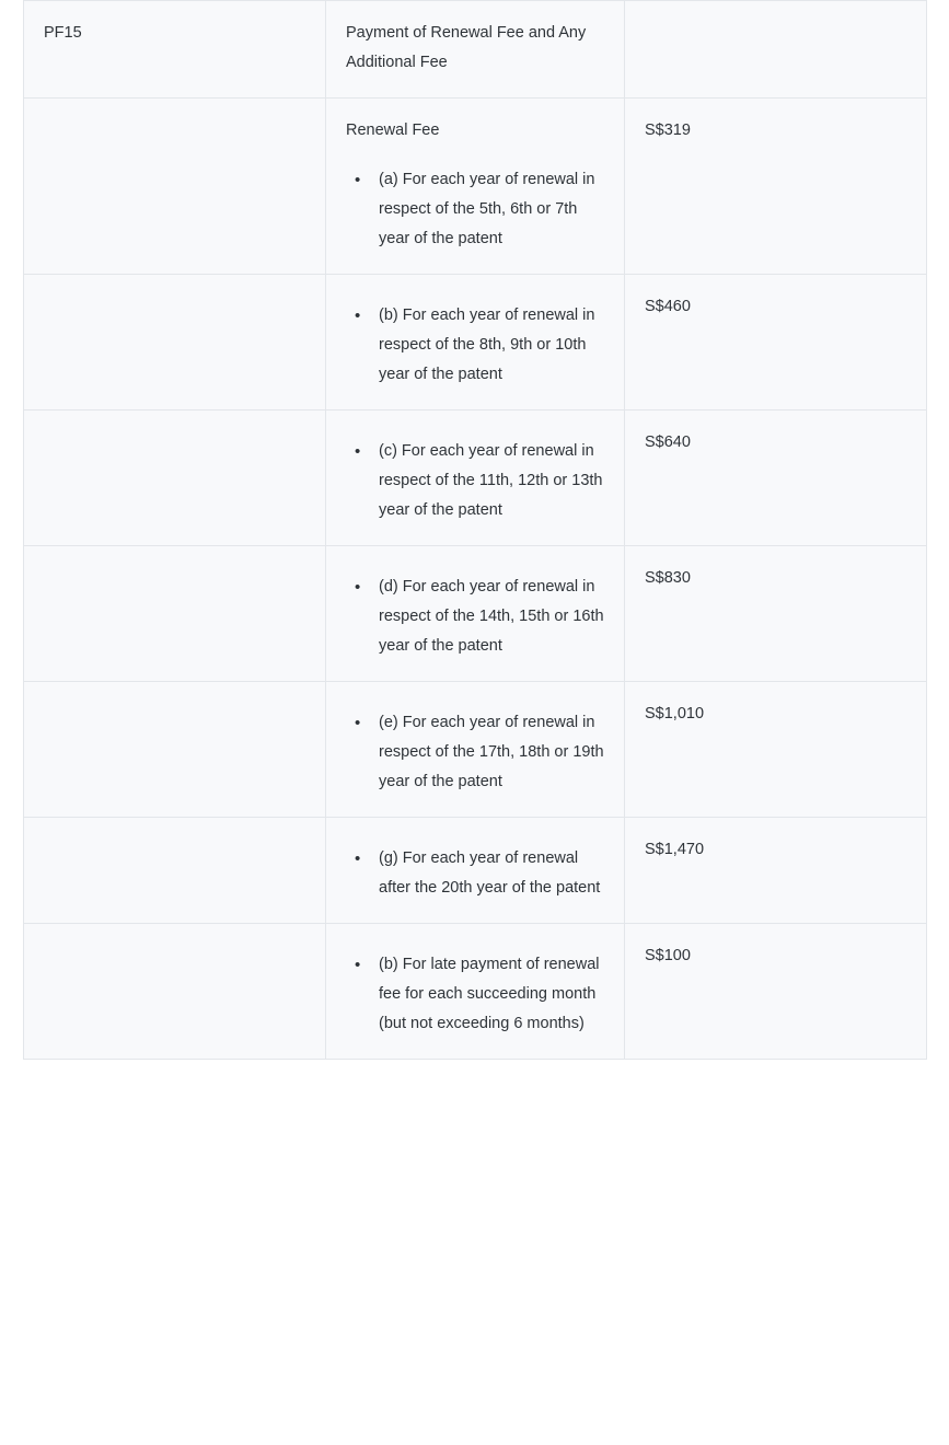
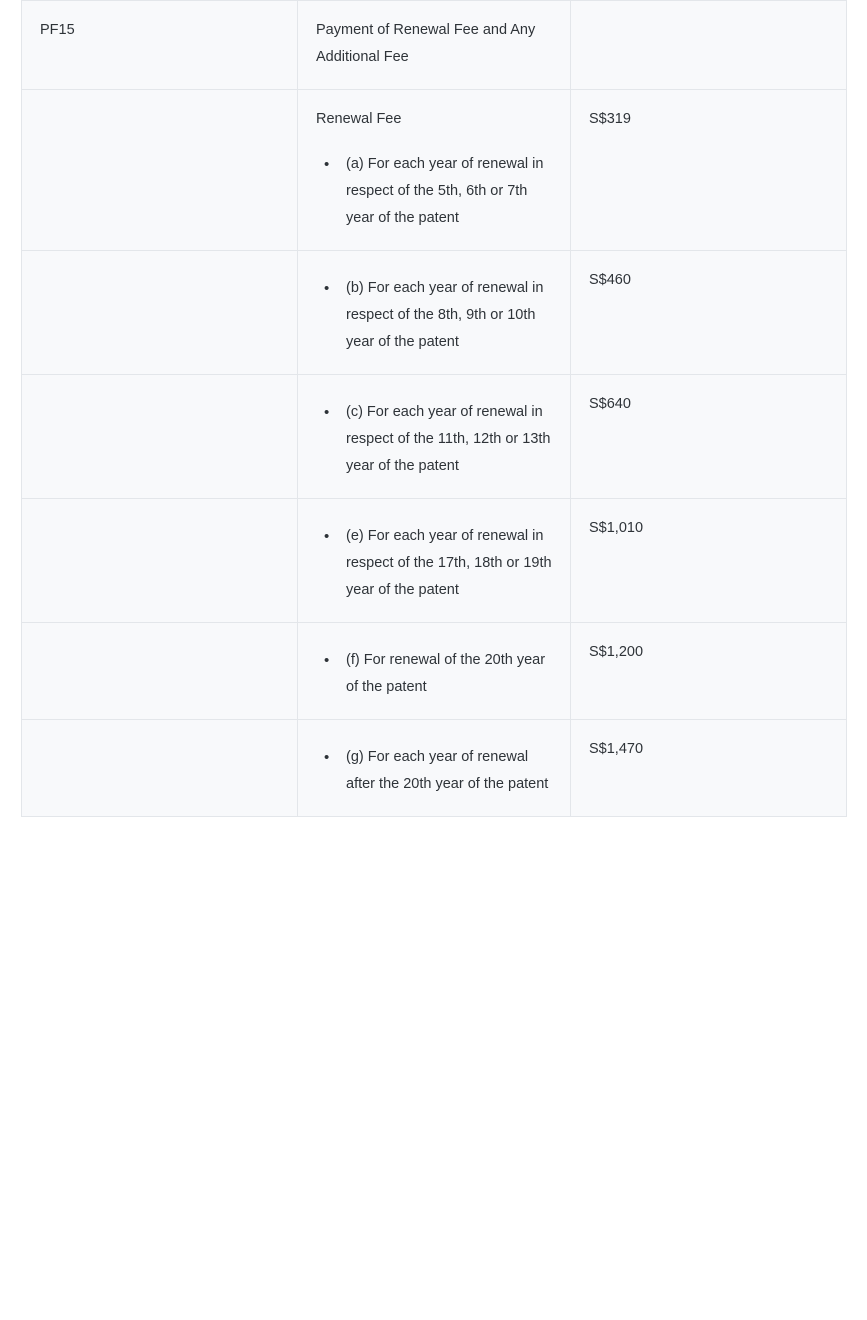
  PF15	Payment of Renewal Fee and Any Additional Fee
  	Renewal Fee (a) For each year of renewal in respect of the 5th, 6th or 7th year of the patent	S$319
  	(b) For each year of renewal in respect of the 8th, 9th or 10th year of the patent	S$460
  	(c) For each year of renewal in respect of the 11th, 12th or 13th year of the patent	S$640
- 	(d) For each year of renewal in respect of the 14th, 15th or 16th year of the patent	S$830
  	(e) For each year of renewal in respect of the 17th, 18th or 19th year of the patent	S$1,010
+ 	(f) For renewal of the 20th year of the patent	S$1,200
  	(g) For each year of renewal after the 20th year of the patent	S$1,470
- 	(b) For late payment of renewal fee for each succeeding month (but not exceeding 6 months)	S$100
